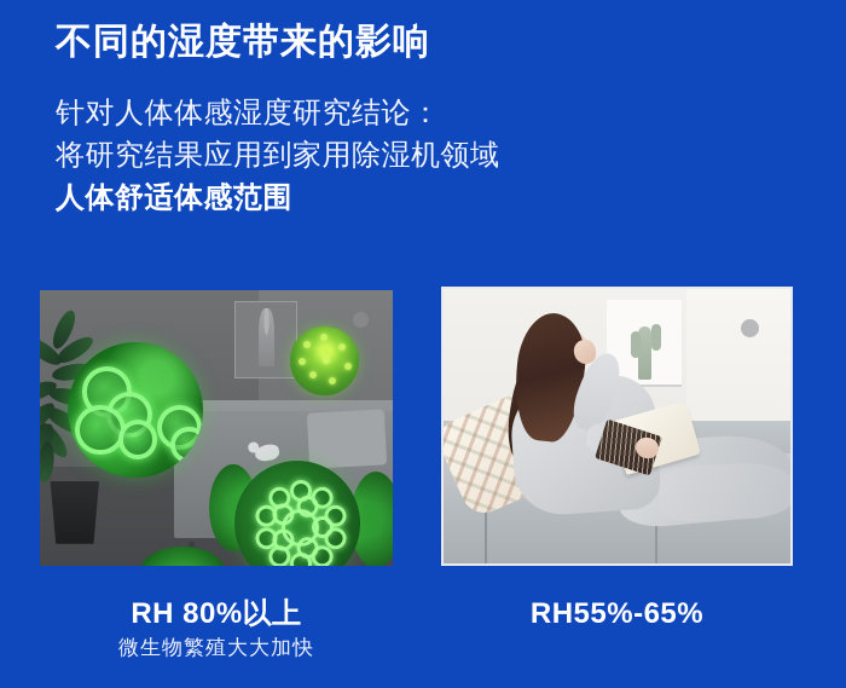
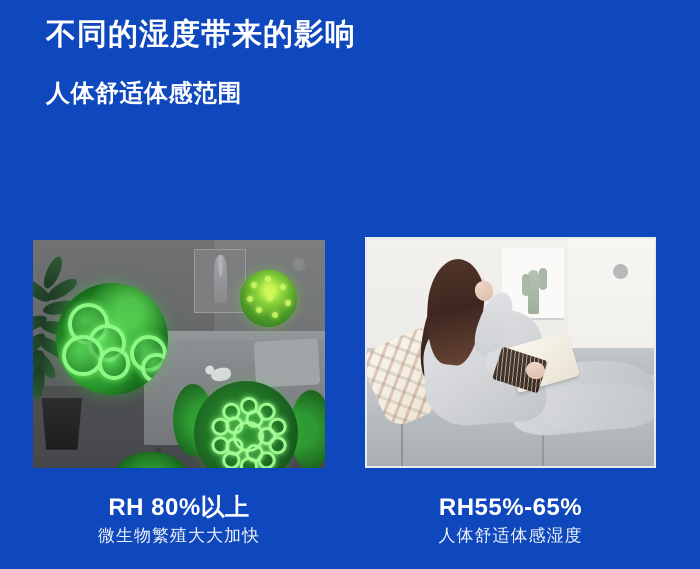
  不同的湿度带来的影响
- 针对人体体感湿度研究结论：
- 将研究结果应用到家用除湿机领域
  人体舒适体感范围
  RH 80%以上
  微生物繁殖大大加快
  RH55%-65%
+ 人体舒适体感湿度
